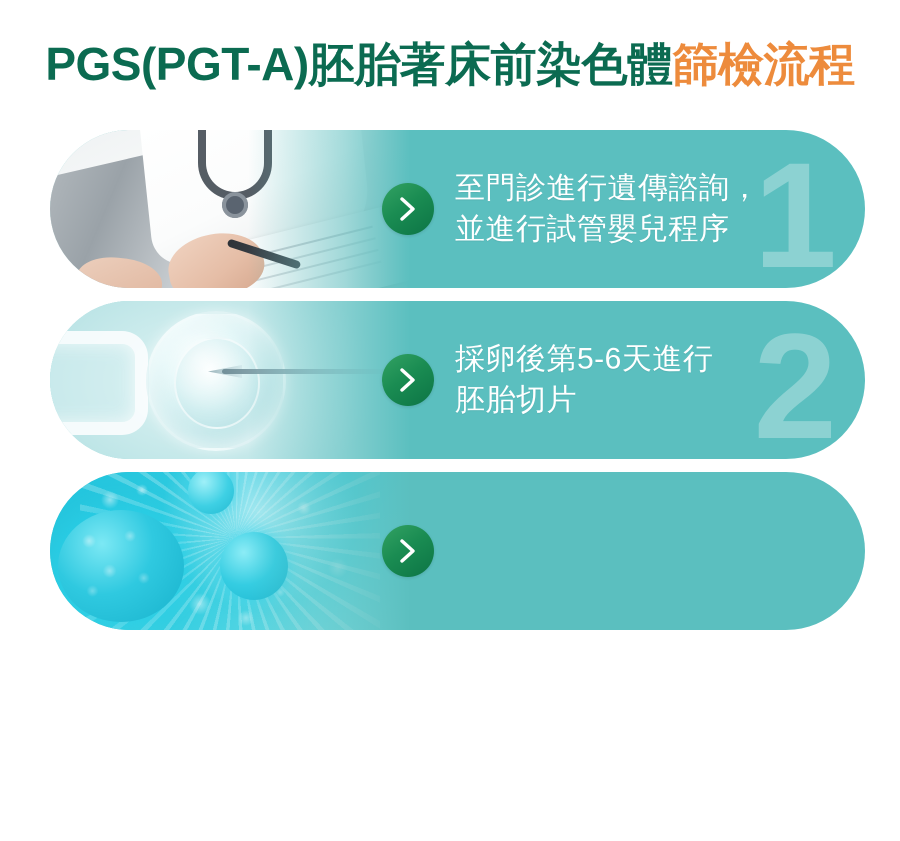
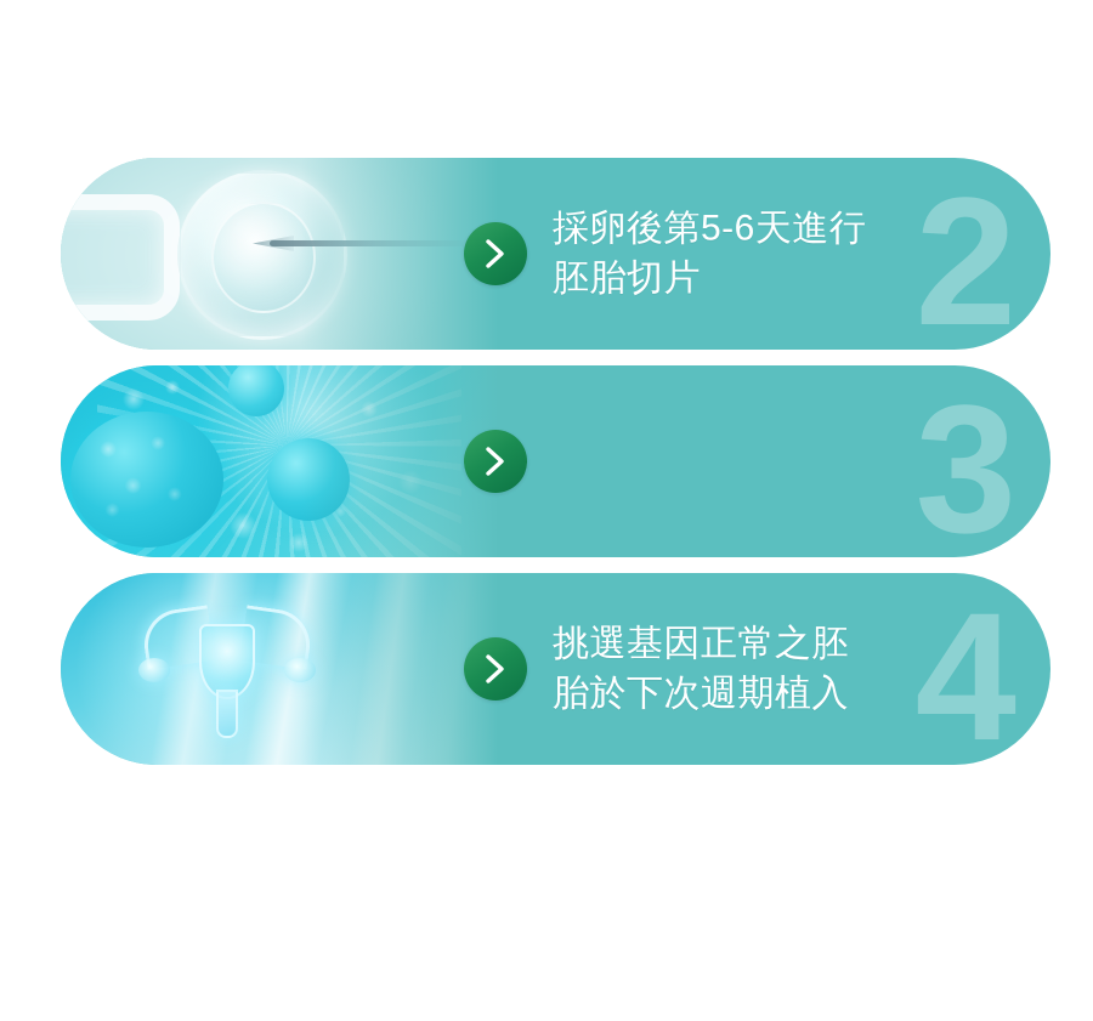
- PGS(PGT-A)胚胎著床前染色體篩檢流程
- 1
- 至門診進行遺傳諮詢，
- 並進行試管嬰兒程序
  2
  採卵後第5-6天進行
  胚胎切片
+ 3
+ 4
+ 挑選基因正常之胚
+ 胎於下次週期植入
